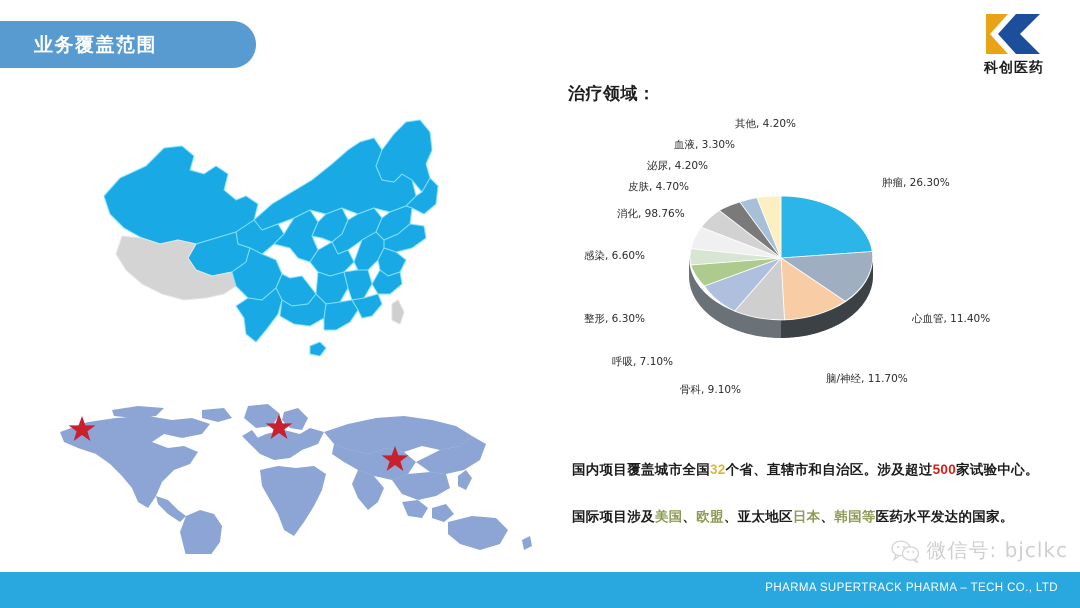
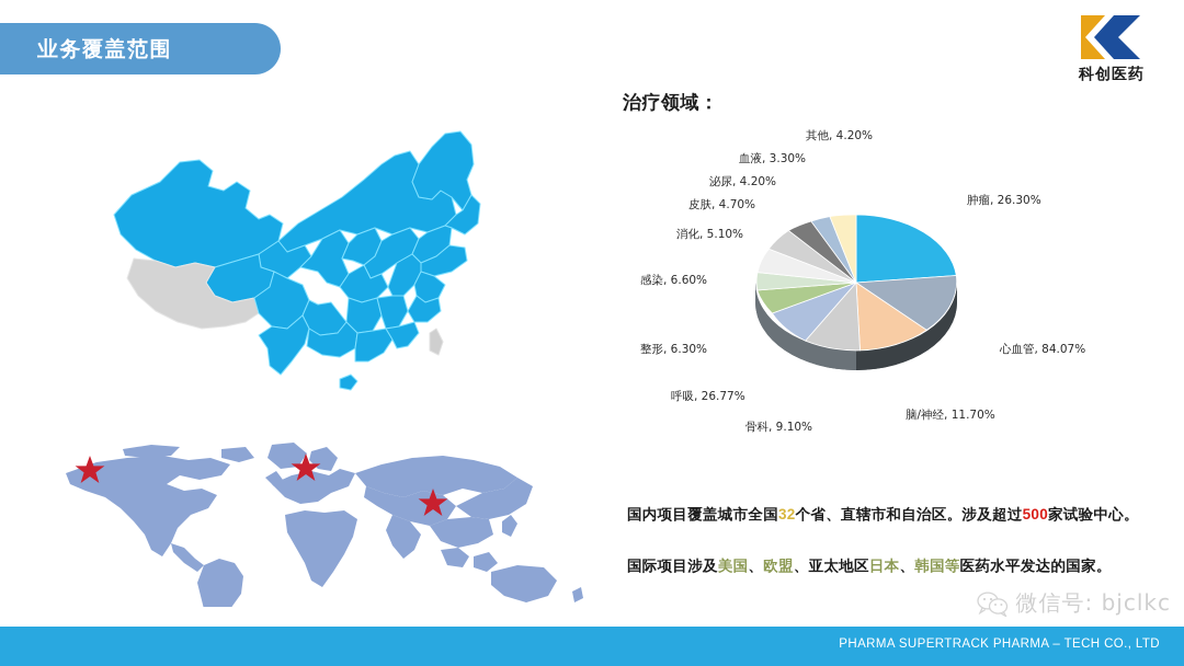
  业务覆盖范围
  科创医药
  治疗领域：
  其他, 4.20%
  血液, 3.30%
  泌尿, 4.20%
  皮肤, 4.70%
- 消化, 98.76%
+ 消化, 5.10%
  感染, 6.60%
  整形, 6.30%
- 呼吸, 7.10%
+ 呼吸, 26.77%
  骨科, 9.10%
  脑/神经, 11.70%
- 心血管, 11.40%
+ 心血管, 84.07%
  肿瘤, 26.30%
  国内项目覆盖城市全国32个省、直辖市和自治区。涉及超过500家试验中心。
  国际项目涉及美国、欧盟、亚太地区日本、韩国等医药水平发达的国家。
  微信号: bjclkc
  PHARMA SUPERTRACK PHARMA – TECH CO., LTD
